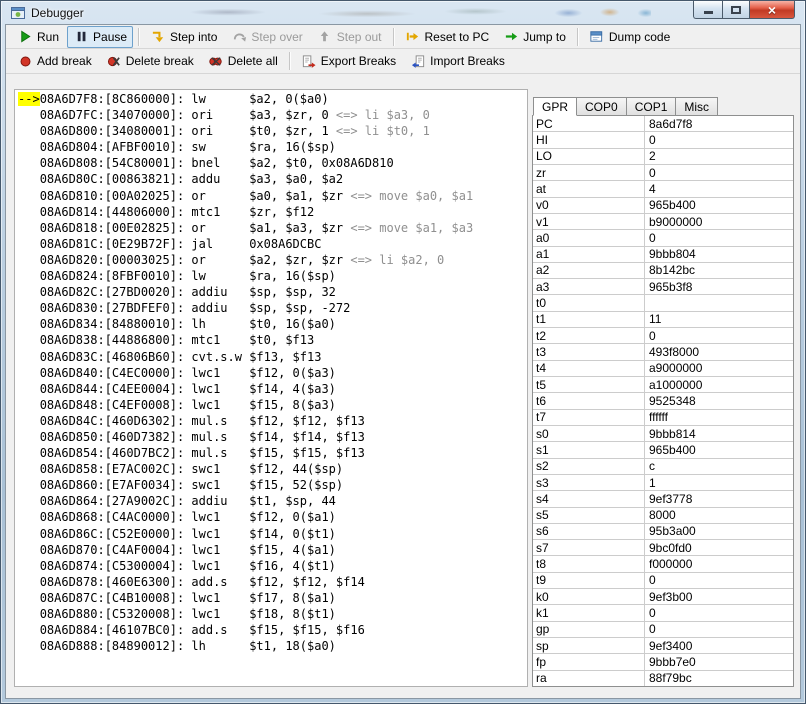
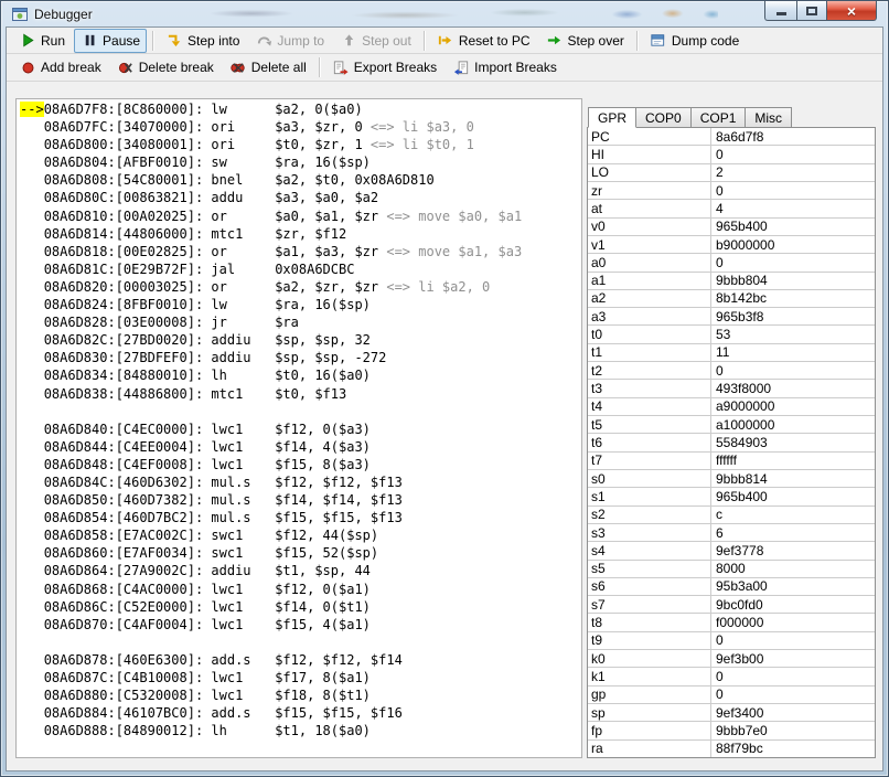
  Debugger
  ×
  Run
  Pause
  Step into
- Step over
+ Jump to
  Step out
  Reset to PC
- Jump to
+ Step over
  Dump code
  Add break
  Delete break
  Delete all
  Export Breaks
  Import Breaks
  -->08A6D7F8:[8C860000]: lw $a2, 0($a0)
  08A6D7FC:[34070000]: ori $a3, $zr, 0 <=> li $a3, 0
  08A6D800:[34080001]: ori $t0, $zr, 1 <=> li $t0, 1
  08A6D804:[AFBF0010]: sw $ra, 16($sp)
  08A6D808:[54C80001]: bnel $a2, $t0, 0x08A6D810
  08A6D80C:[00863821]: addu $a3, $a0, $a2
  08A6D810:[00A02025]: or $a0, $a1, $zr <=> move $a0, $a1
  08A6D814:[44806000]: mtc1 $zr, $f12
  08A6D818:[00E02825]: or $a1, $a3, $zr <=> move $a1, $a3
  08A6D81C:[0E29B72F]: jal 0x08A6DCBC
  08A6D820:[00003025]: or $a2, $zr, $zr <=> li $a2, 0
  08A6D824:[8FBF0010]: lw $ra, 16($sp)
+ 08A6D828:[03E00008]: jr $ra
  08A6D82C:[27BD0020]: addiu $sp, $sp, 32
  08A6D830:[27BDFEF0]: addiu $sp, $sp, -272
  08A6D834:[84880010]: lh $t0, 16($a0)
  08A6D838:[44886800]: mtc1 $t0, $f13
- 08A6D83C:[46806B60]: cvt.s.w $f13, $f13
  08A6D840:[C4EC0000]: lwc1 $f12, 0($a3)
  08A6D844:[C4EE0004]: lwc1 $f14, 4($a3)
  08A6D848:[C4EF0008]: lwc1 $f15, 8($a3)
  08A6D84C:[460D6302]: mul.s $f12, $f12, $f13
  08A6D850:[460D7382]: mul.s $f14, $f14, $f13
  08A6D854:[460D7BC2]: mul.s $f15, $f15, $f13
  08A6D858:[E7AC002C]: swc1 $f12, 44($sp)
  08A6D860:[E7AF0034]: swc1 $f15, 52($sp)
  08A6D864:[27A9002C]: addiu $t1, $sp, 44
  08A6D868:[C4AC0000]: lwc1 $f12, 0($a1)
  08A6D86C:[C52E0000]: lwc1 $f14, 0($t1)
  08A6D870:[C4AF0004]: lwc1 $f15, 4($a1)
- 08A6D874:[C5300004]: lwc1 $f16, 4($t1)
  08A6D878:[460E6300]: add.s $f12, $f12, $f14
  08A6D87C:[C4B10008]: lwc1 $f17, 8($a1)
  08A6D880:[C5320008]: lwc1 $f18, 8($t1)
  08A6D884:[46107BC0]: add.s $f15, $f15, $f16
  08A6D888:[84890012]: lh $t1, 18($a0)
  GPR
  COP0
  COP1
  Misc
  PC
  8a6d7f8
  HI
  0
  LO
  2
  zr
  0
  at
  4
  v0
  965b400
  v1
  b9000000
  a0
  0
  a1
  9bbb804
  a2
  8b142bc
  a3
  965b3f8
  t0
+ 53
  t1
  11
  t2
  0
  t3
  493f8000
  t4
  a9000000
  t5
  a1000000
  t6
- 9525348
+ 5584903
  t7
  ffffff
  s0
  9bbb814
  s1
  965b400
  s2
  c
  s3
- 1
+ 6
  s4
  9ef3778
  s5
  8000
  s6
  95b3a00
  s7
  9bc0fd0
  t8
  f000000
  t9
  0
  k0
  9ef3b00
  k1
  0
  gp
  0
  sp
  9ef3400
  fp
  9bbb7e0
  ra
  88f79bc
